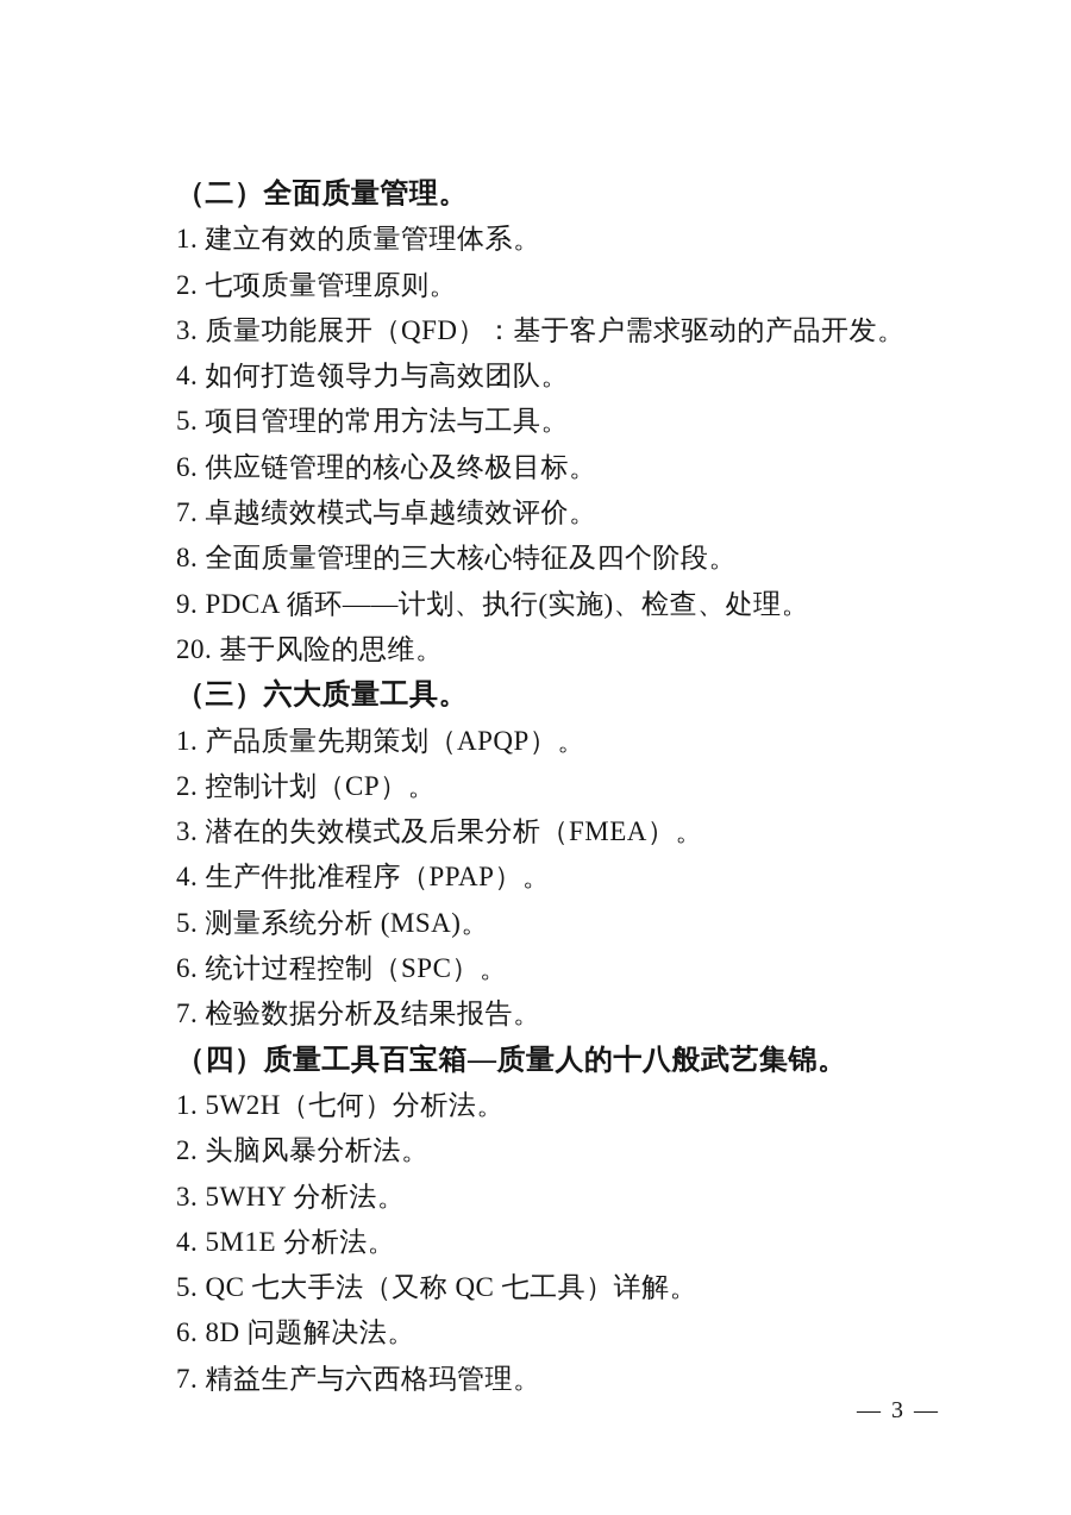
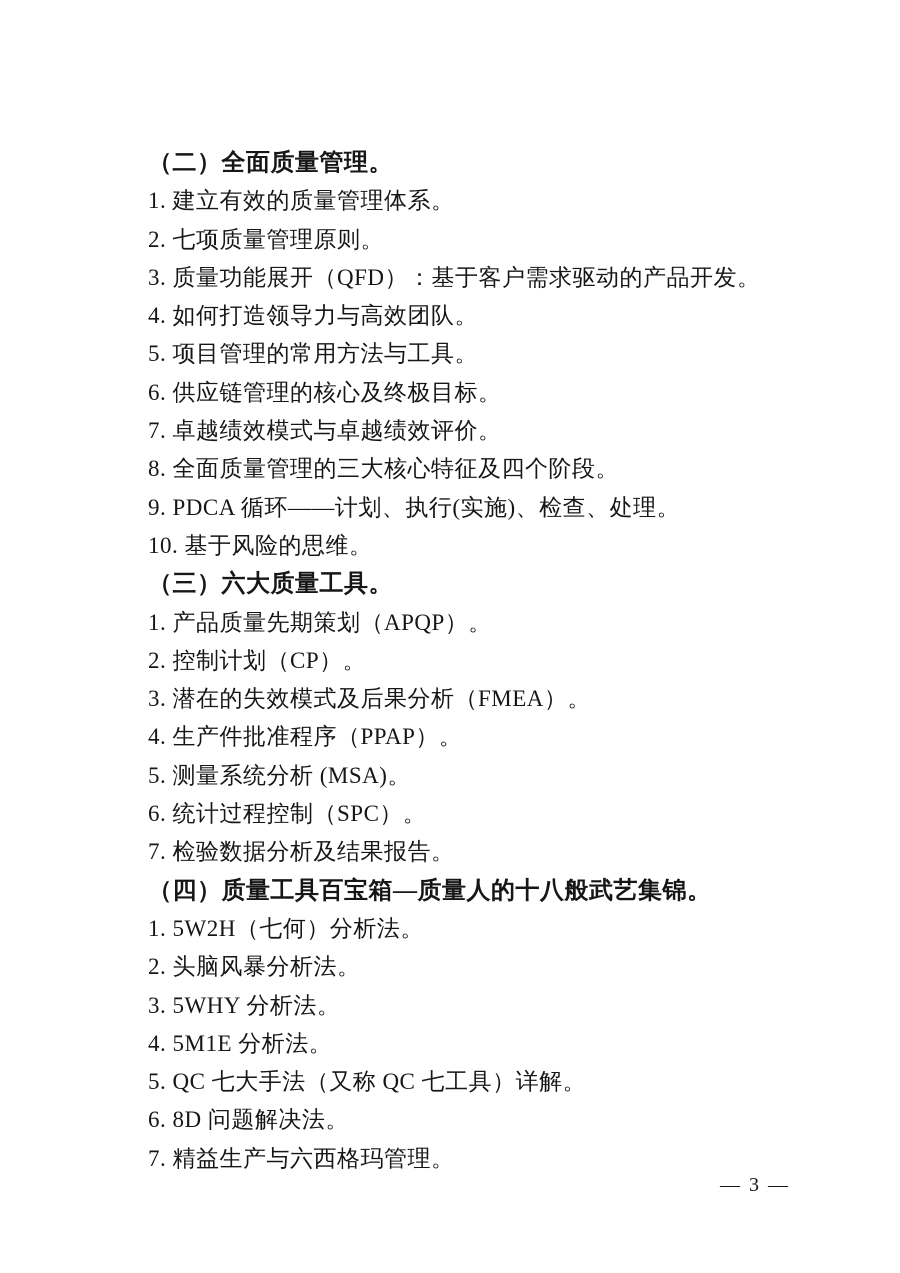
  （二）全面质量管理。
  1. 建立有效的质量管理体系。
  2. 七项质量管理原则。
  3. 质量功能展开（QFD）：基于客户需求驱动的产品开发。
  4. 如何打造领导力与高效团队。
  5. 项目管理的常用方法与工具。
  6. 供应链管理的核心及终极目标。
  7. 卓越绩效模式与卓越绩效评价。
  8. 全面质量管理的三大核心特征及四个阶段。
  9. PDCA 循环——计划、执行(实施)、检查、处理。
- 20. 基于风险的思维。
+ 10. 基于风险的思维。
  （三）六大质量工具。
  1. 产品质量先期策划（APQP）。
  2. 控制计划（CP）。
  3. 潜在的失效模式及后果分析（FMEA）。
  4. 生产件批准程序（PPAP）。
  5. 测量系统分析 (MSA)。
  6. 统计过程控制（SPC）。
  7. 检验数据分析及结果报告。
  （四）质量工具百宝箱—质量人的十八般武艺集锦。
  1. 5W2H（七何）分析法。
  2. 头脑风暴分析法。
  3. 5WHY 分析法。
  4. 5M1E 分析法。
  5. QC 七大手法（又称 QC 七工具）详解。
  6. 8D 问题解决法。
  7. 精益生产与六西格玛管理。
  — 3 —
